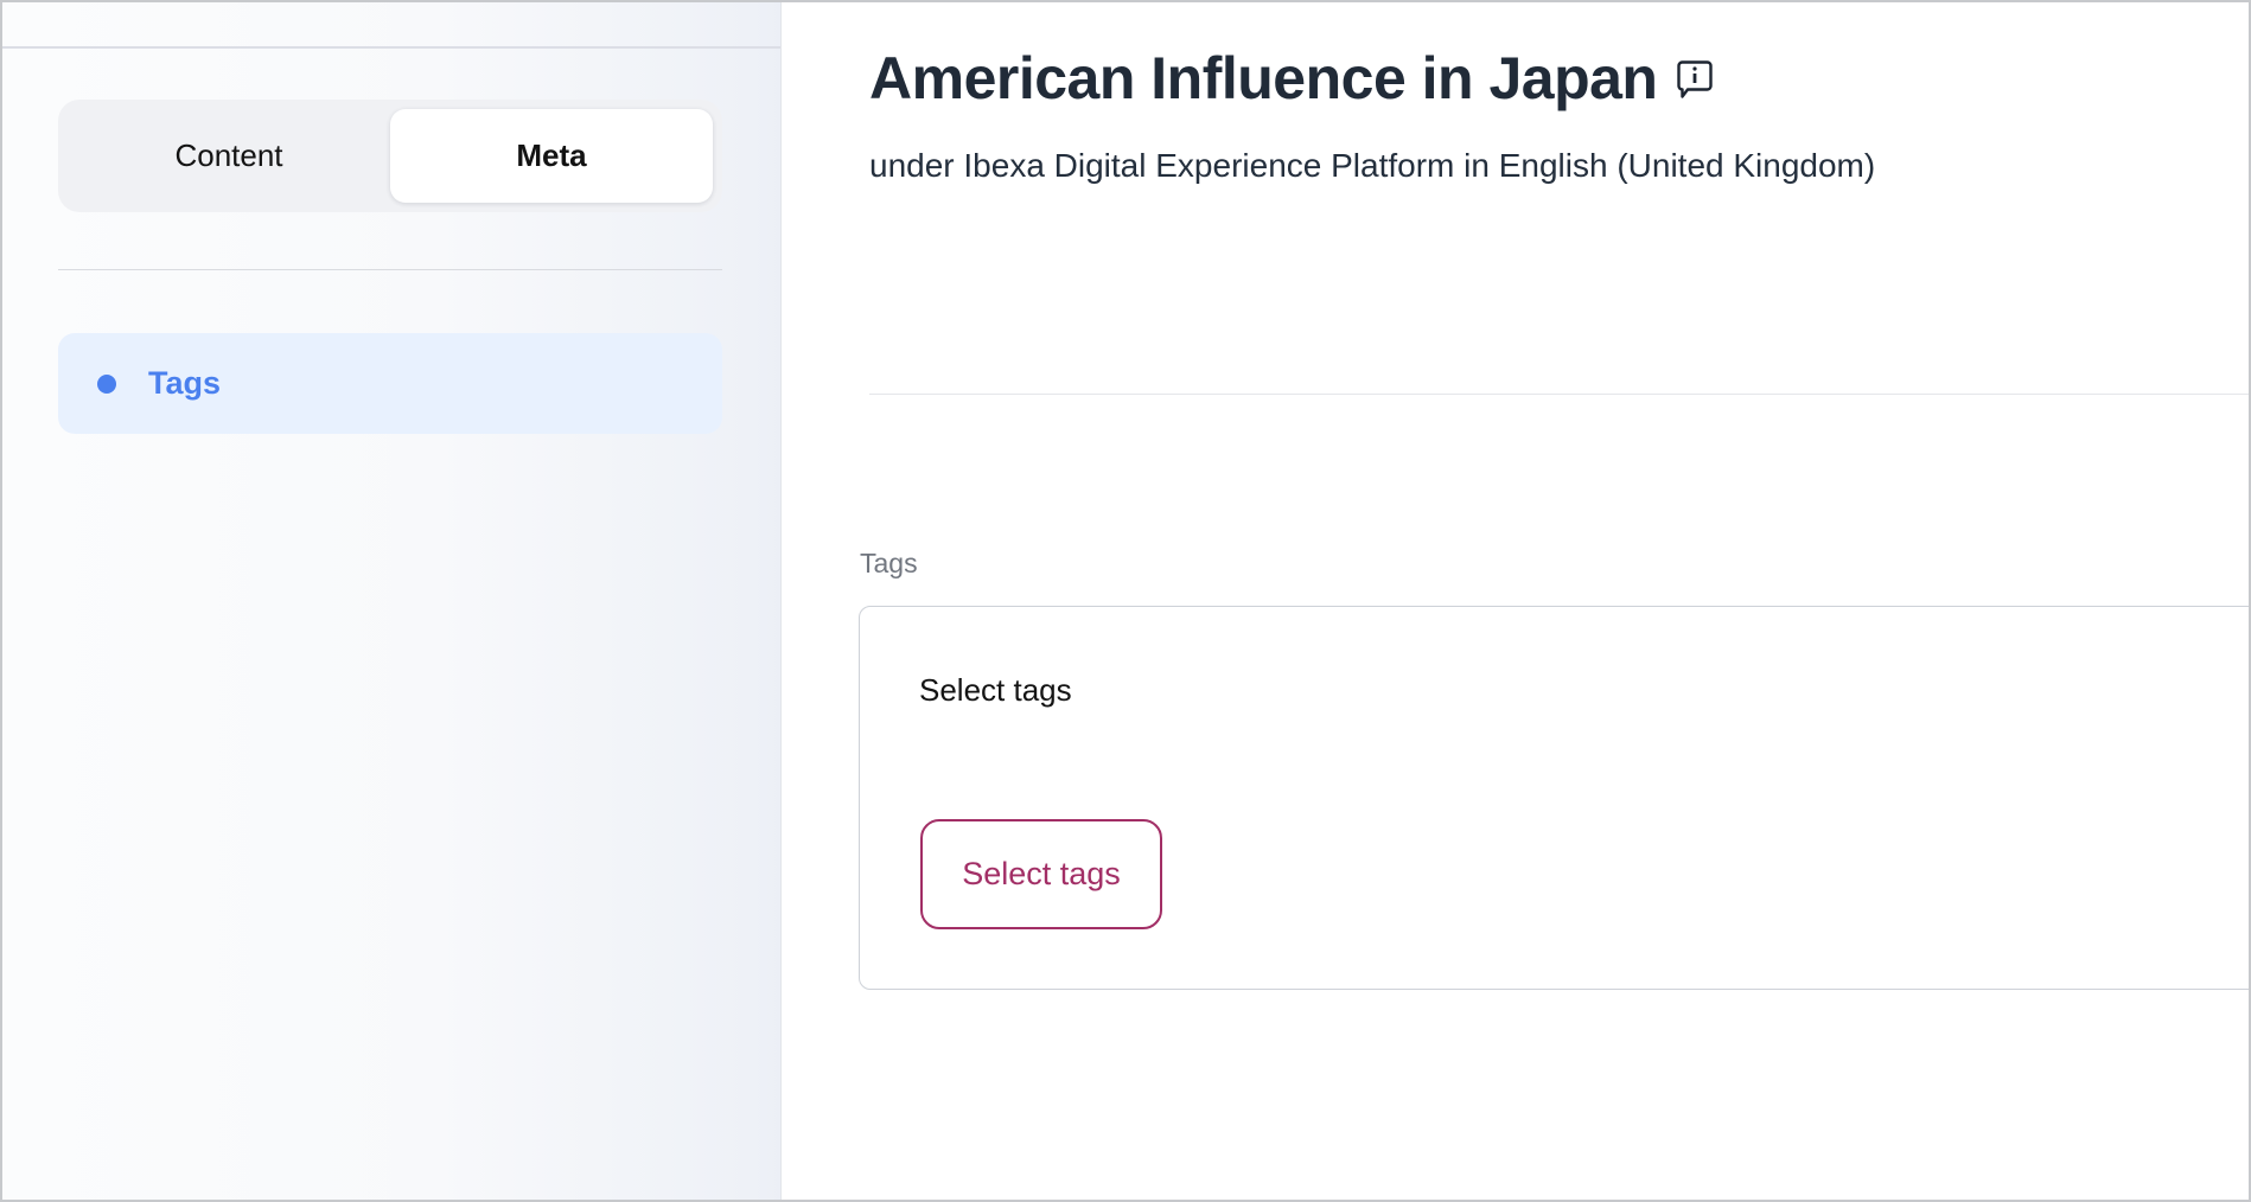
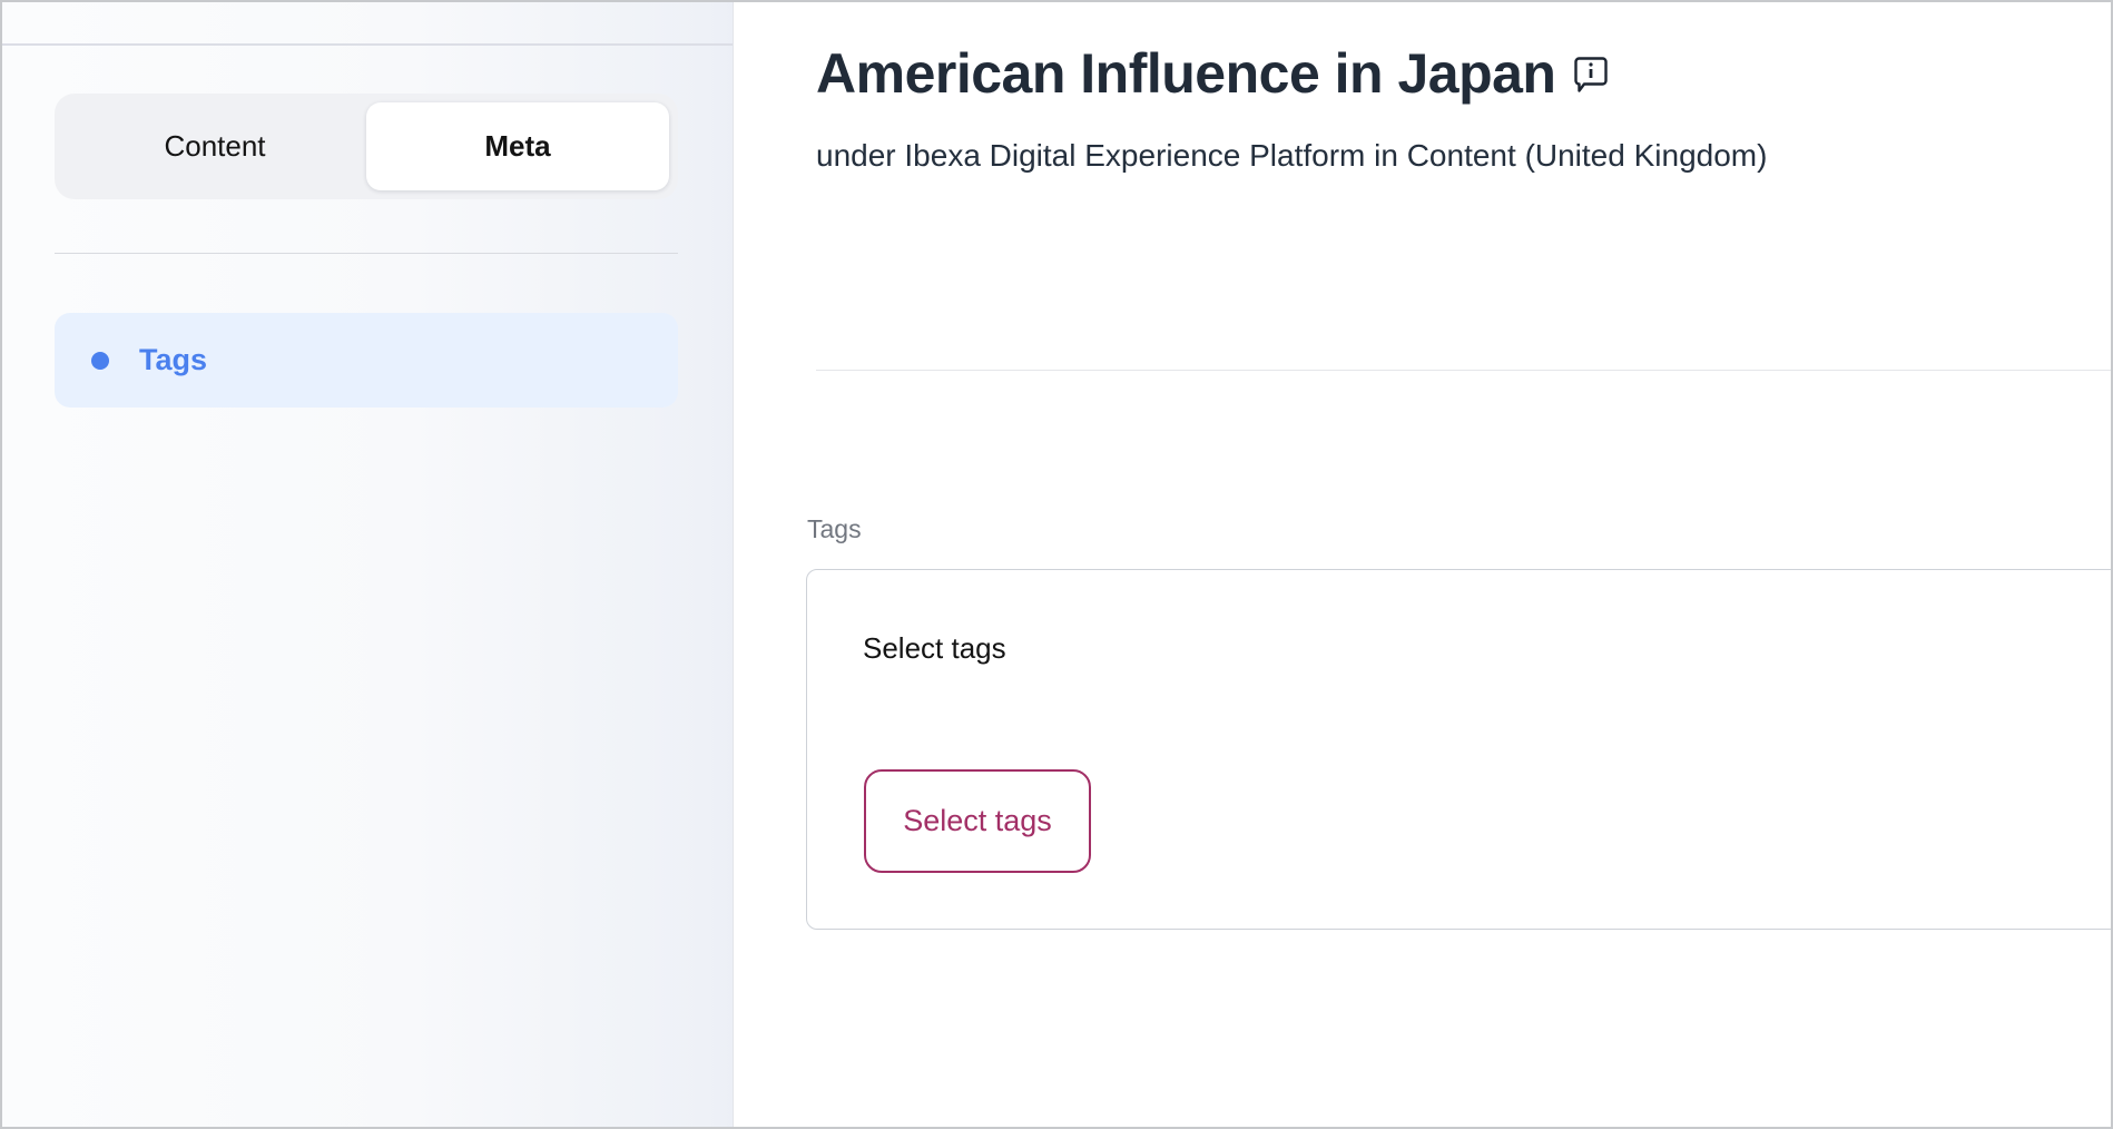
  Content
  Meta
  Tags
  American Influence in Japan
- under Ibexa Digital Experience Platform in English (United Kingdom)
+ under Ibexa Digital Experience Platform in Content (United Kingdom)
  Tags
  Select tags
  Select tags
